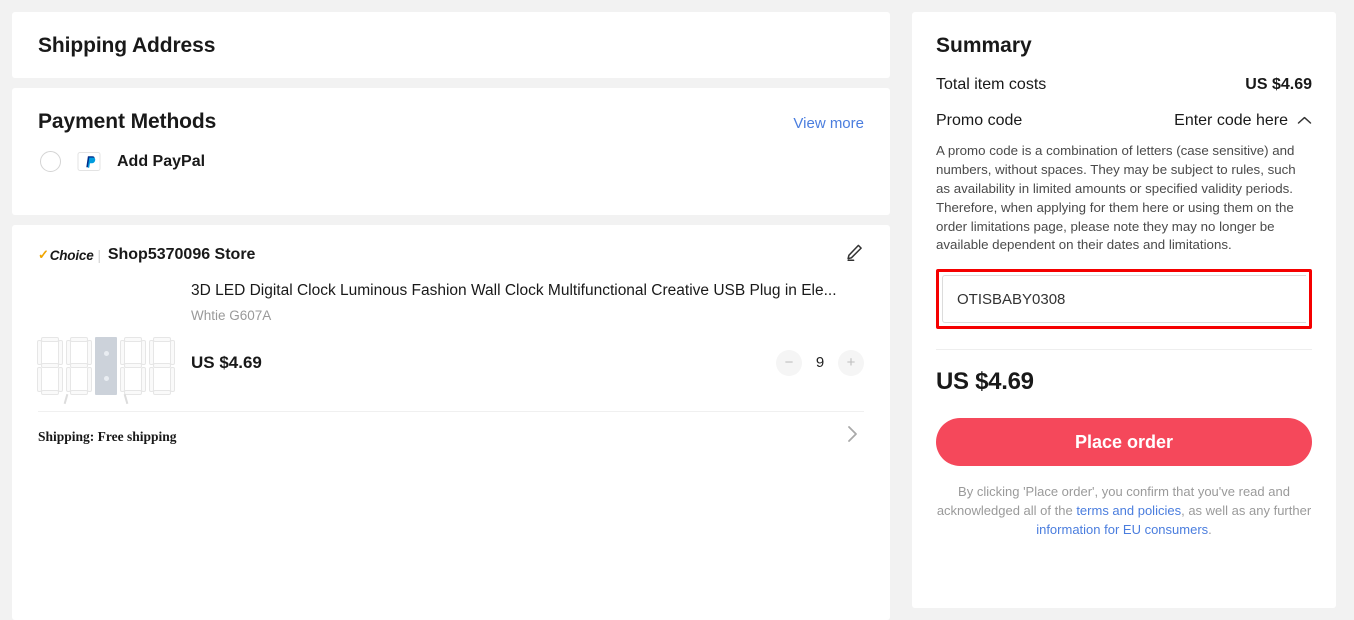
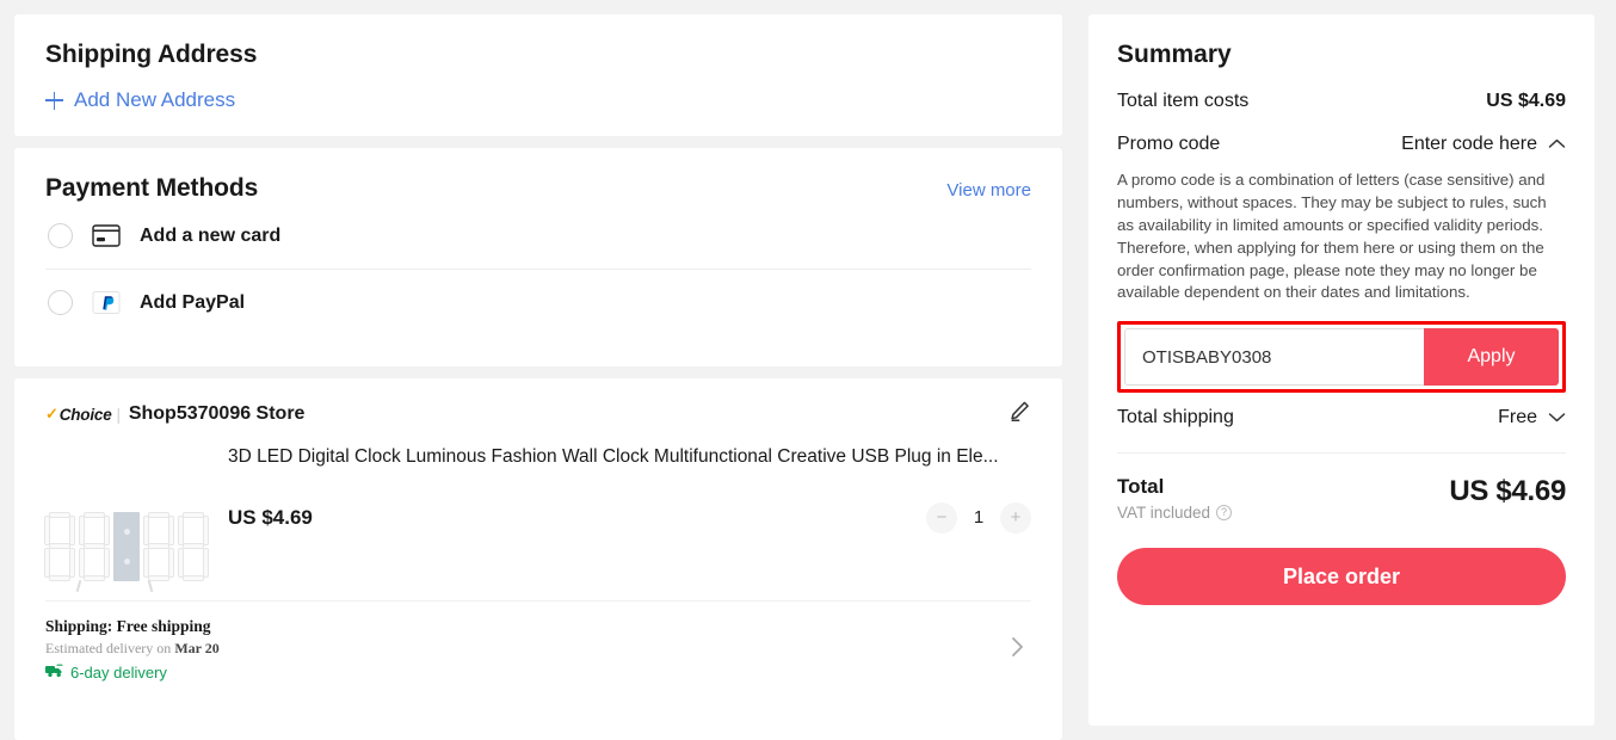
  Shipping Address
+ Add New Address
  Payment Methods
  View more
+ Add a new card
  Add PayPal
  ✓
  Choice
  |
  Shop5370096 Store
  3D LED Digital Clock Luminous Fashion Wall Clock Multifunctional Creative USB Plug in Ele...
- Whtie G607A
  US $4.69
  −
- 9
+ 1
  +
  Shipping: Free shipping
+ Estimated delivery on Mar 20
+ 6-day delivery
  Summary
  Total item costs
  US $4.69
  Promo code
  Enter code here
- A promo code is a combination of letters (case sensitive) and numbers, without spaces. They may be subject to rules, such as availability in limited amounts or specified validity periods. Therefore, when applying for them here or using them on the order limitations page, please note they may no longer be available dependent on their dates and limitations.
+ A promo code is a combination of letters (case sensitive) and numbers, without spaces. They may be subject to rules, such as availability in limited amounts or specified validity periods. Therefore, when applying for them here or using them on the order confirmation page, please note they may no longer be available dependent on their dates and limitations.
  OTISBABY0308
+ Apply
+ Total shipping
+ Free
+ Total
+ VAT included
+ ?
  US $4.69
  Place order
- By clicking 'Place order', you confirm that you've read and acknowledged all of the terms and policies, as well as any further information for EU consumers.
